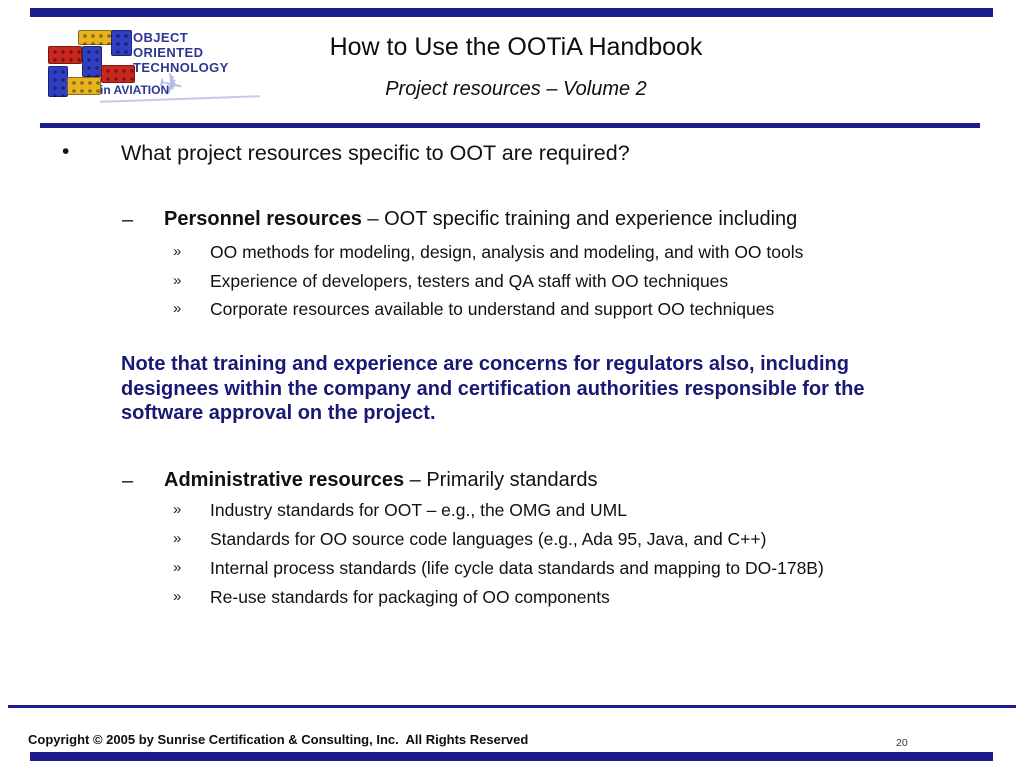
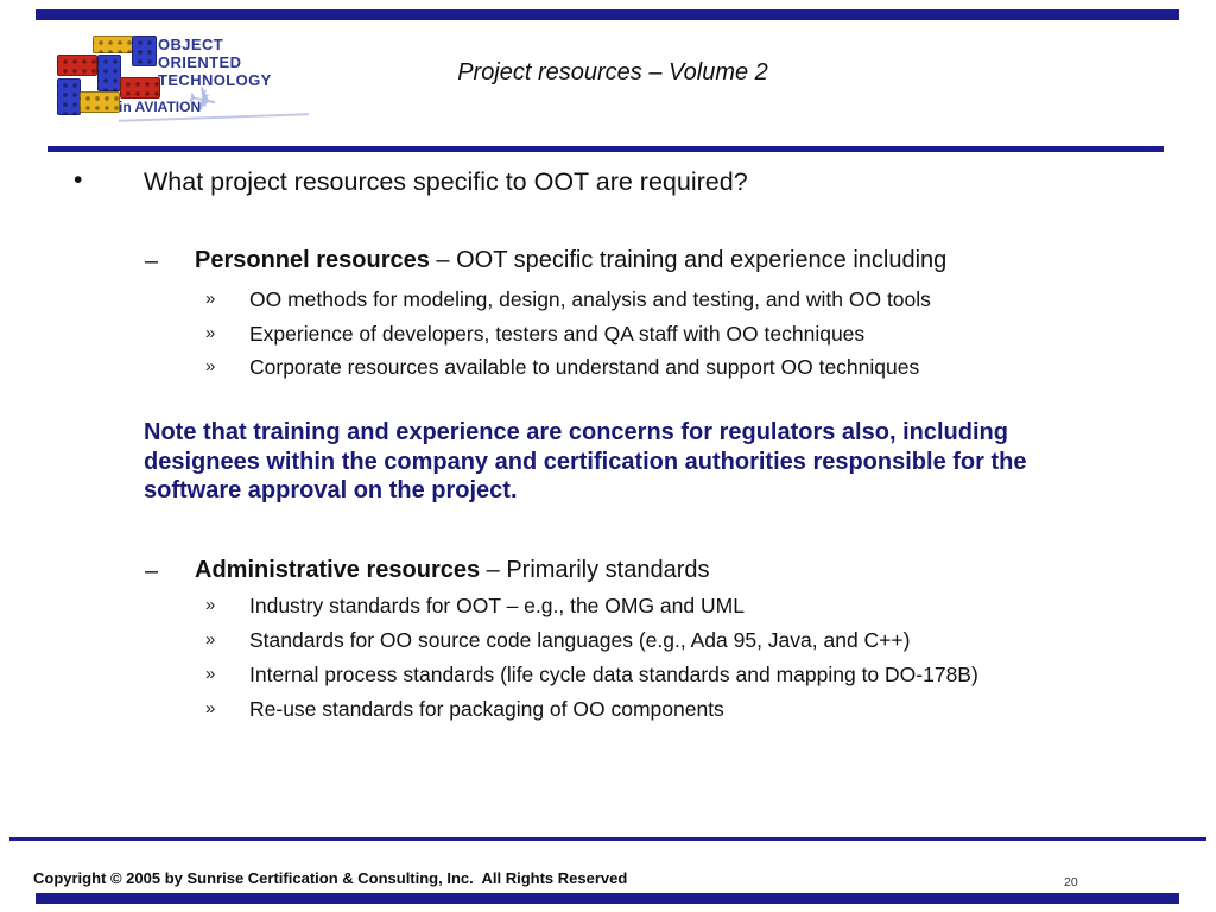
  OBJECT
  ORIENTED
  TECHNOLOGY
  in AVIATION
- How to Use the OOTiA Handbook
  Project resources – Volume 2
  •
  What project resources specific to OOT are required?
  –
  Personnel resources – OOT specific training and experience including
  »
- OO methods for modeling, design, analysis and modeling, and with OO tools
+ OO methods for modeling, design, analysis and testing, and with OO tools
  »
  Experience of developers, testers and QA staff with OO techniques
  »
  Corporate resources available to understand and support OO techniques
  Note that training and experience are concerns for regulators also, including designees within the company and certification authorities responsible for the software approval on the project.
  –
  Administrative resources – Primarily standards
  »
  Industry standards for OOT – e.g., the OMG and UML
  »
  Standards for OO source code languages (e.g., Ada 95, Java, and C++)
  »
  Internal process standards (life cycle data standards and mapping to DO-178B)
  »
  Re-use standards for packaging of OO components
  Copyright © 2005 by Sunrise Certification & Consulting, Inc. All Rights Reserved
  20
